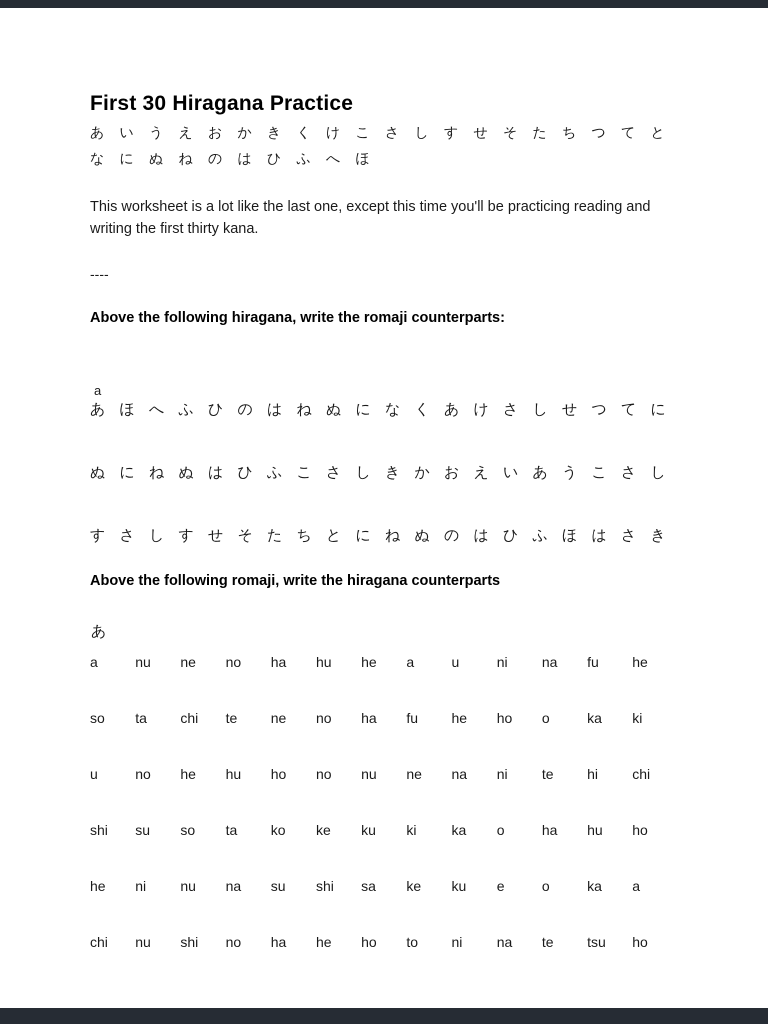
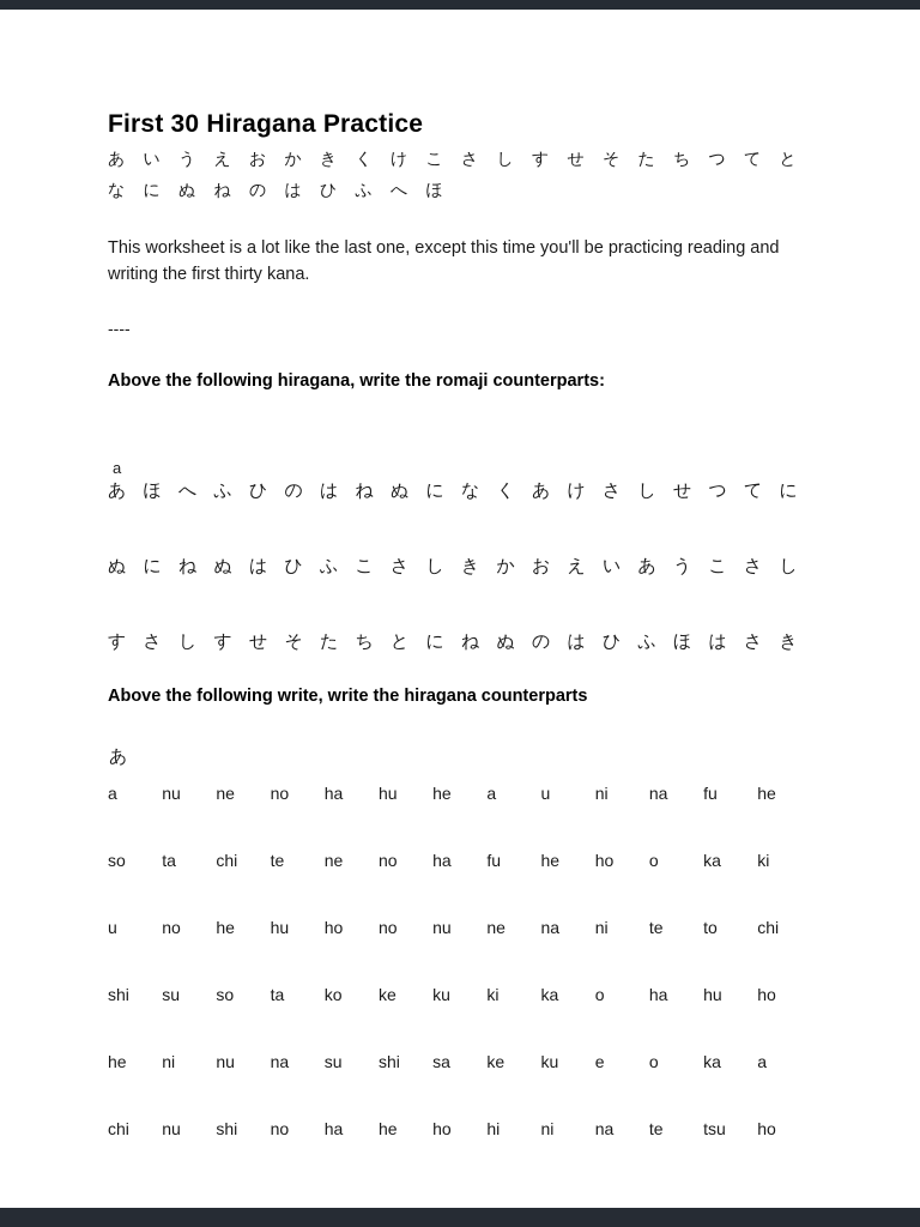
  First 30 Hiragana Practice
  あ い う え お か き く け こ さ し す せ そ た ち つ て と
  な に ぬ ね の は ひ ふ へ ほ
  This worksheet is a lot like the last one, except this time you'll be practicing reading and writing the first thirty kana.
  ----
  Above the following hiragana, write the romaji counterparts:
  a
  あ ほ へ ふ ひ の は ね ぬ に な く あ け さ し せ つ て に
  ぬ に ね ぬ は ひ ふ こ さ し き か お え い あ う こ さ し
  す さ し す せ そ た ち と に ね ぬ の は ひ ふ ほ は さ き
- Above the following romaji, write the hiragana counterparts
+ Above the following write, write the hiragana counterparts
  あ
  a nu ne no ha hu he a u ni na fu he
  so ta chi te ne no ha fu he ho o ka ki
- u no he hu ho no nu ne na ni te hi chi
+ u no he hu ho no nu ne na ni te to chi
  shi su so ta ko ke ku ki ka o ha hu ho
  he ni nu na su shi sa ke ku e o ka a
- chi nu shi no ha he ho to ni na te tsu ho
+ chi nu shi no ha he ho hi ni na te tsu ho
